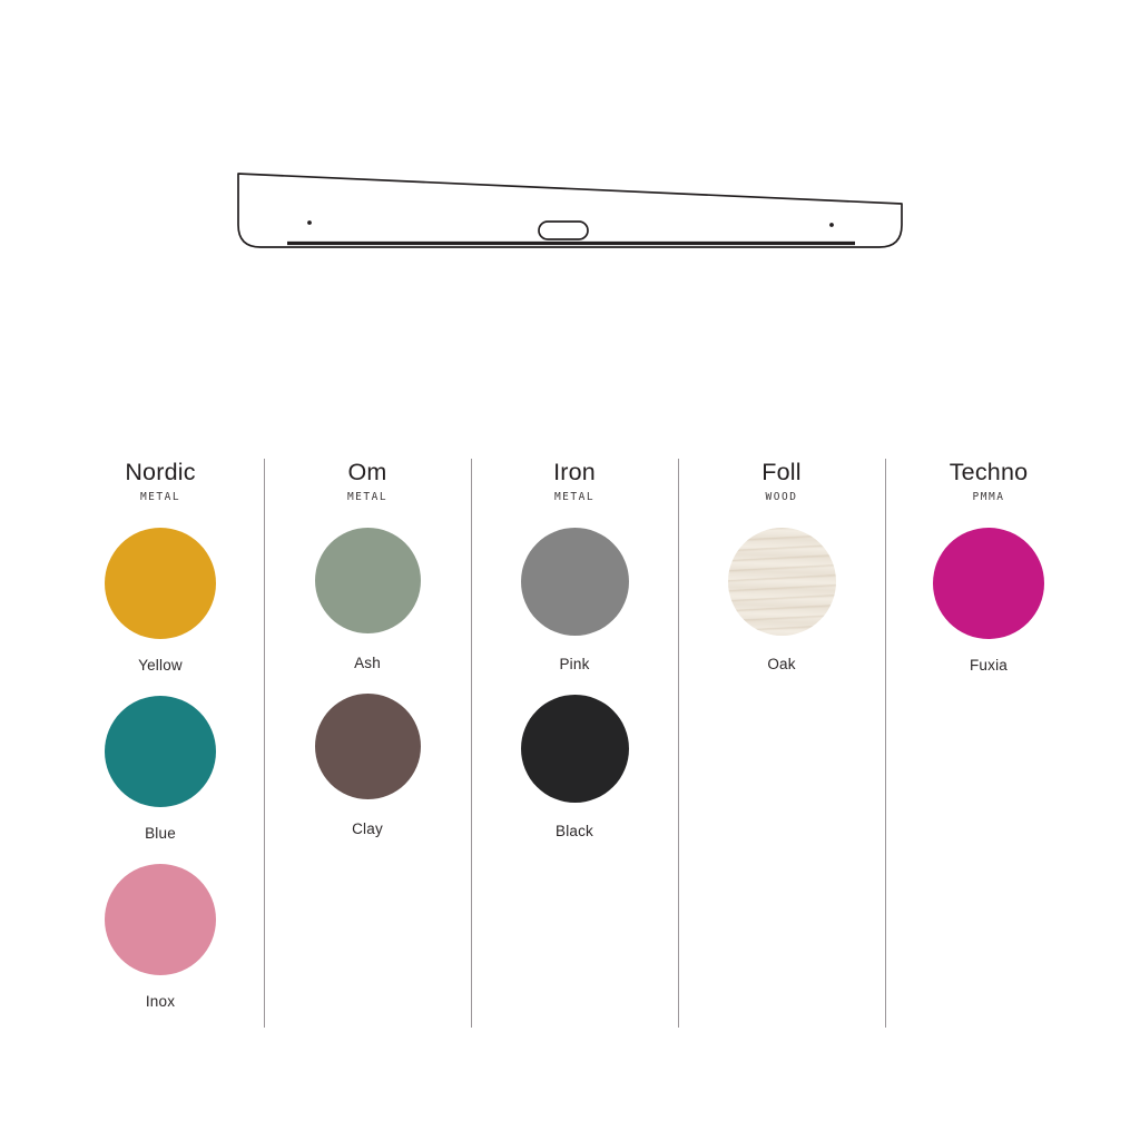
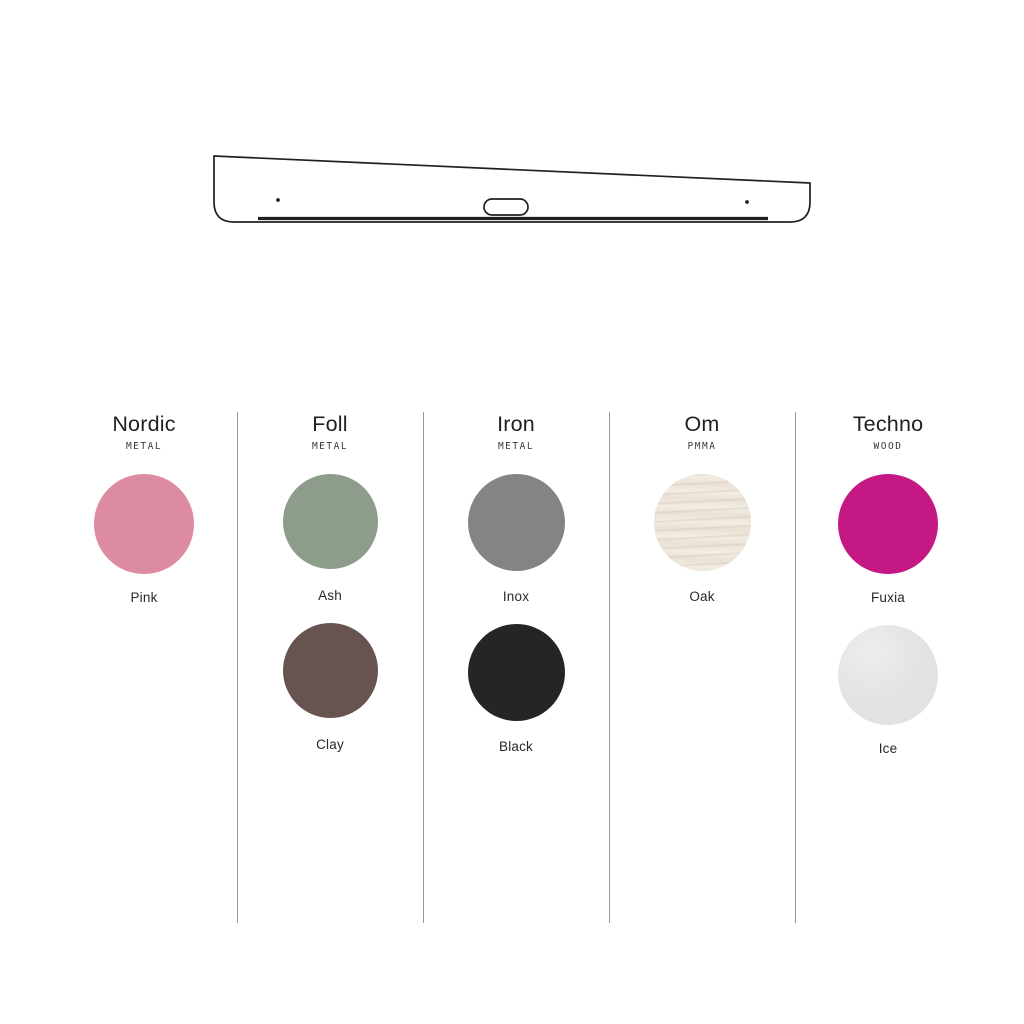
  Nordic
  METAL
- Yellow
- Blue
- Inox
+ Pink
- Om
+ Foll
  METAL
  Ash
  Clay
  Iron
  METAL
- Pink
+ Inox
  Black
- Foll
+ Om
- WOOD
+ PMMA
  Oak
  Techno
- PMMA
+ WOOD
  Fuxia
+ Ice
